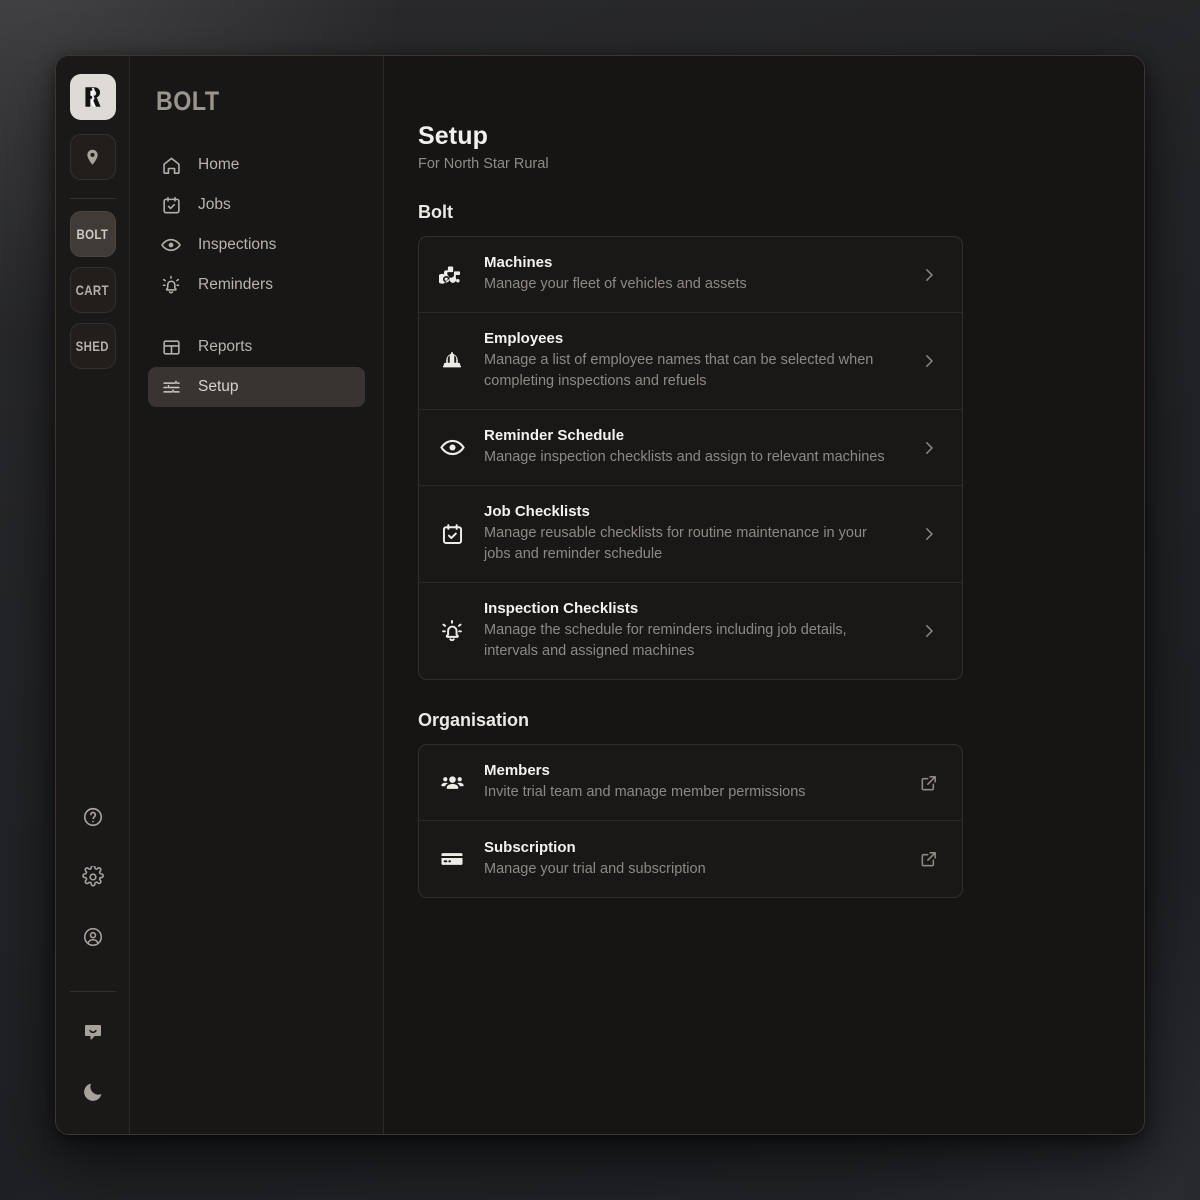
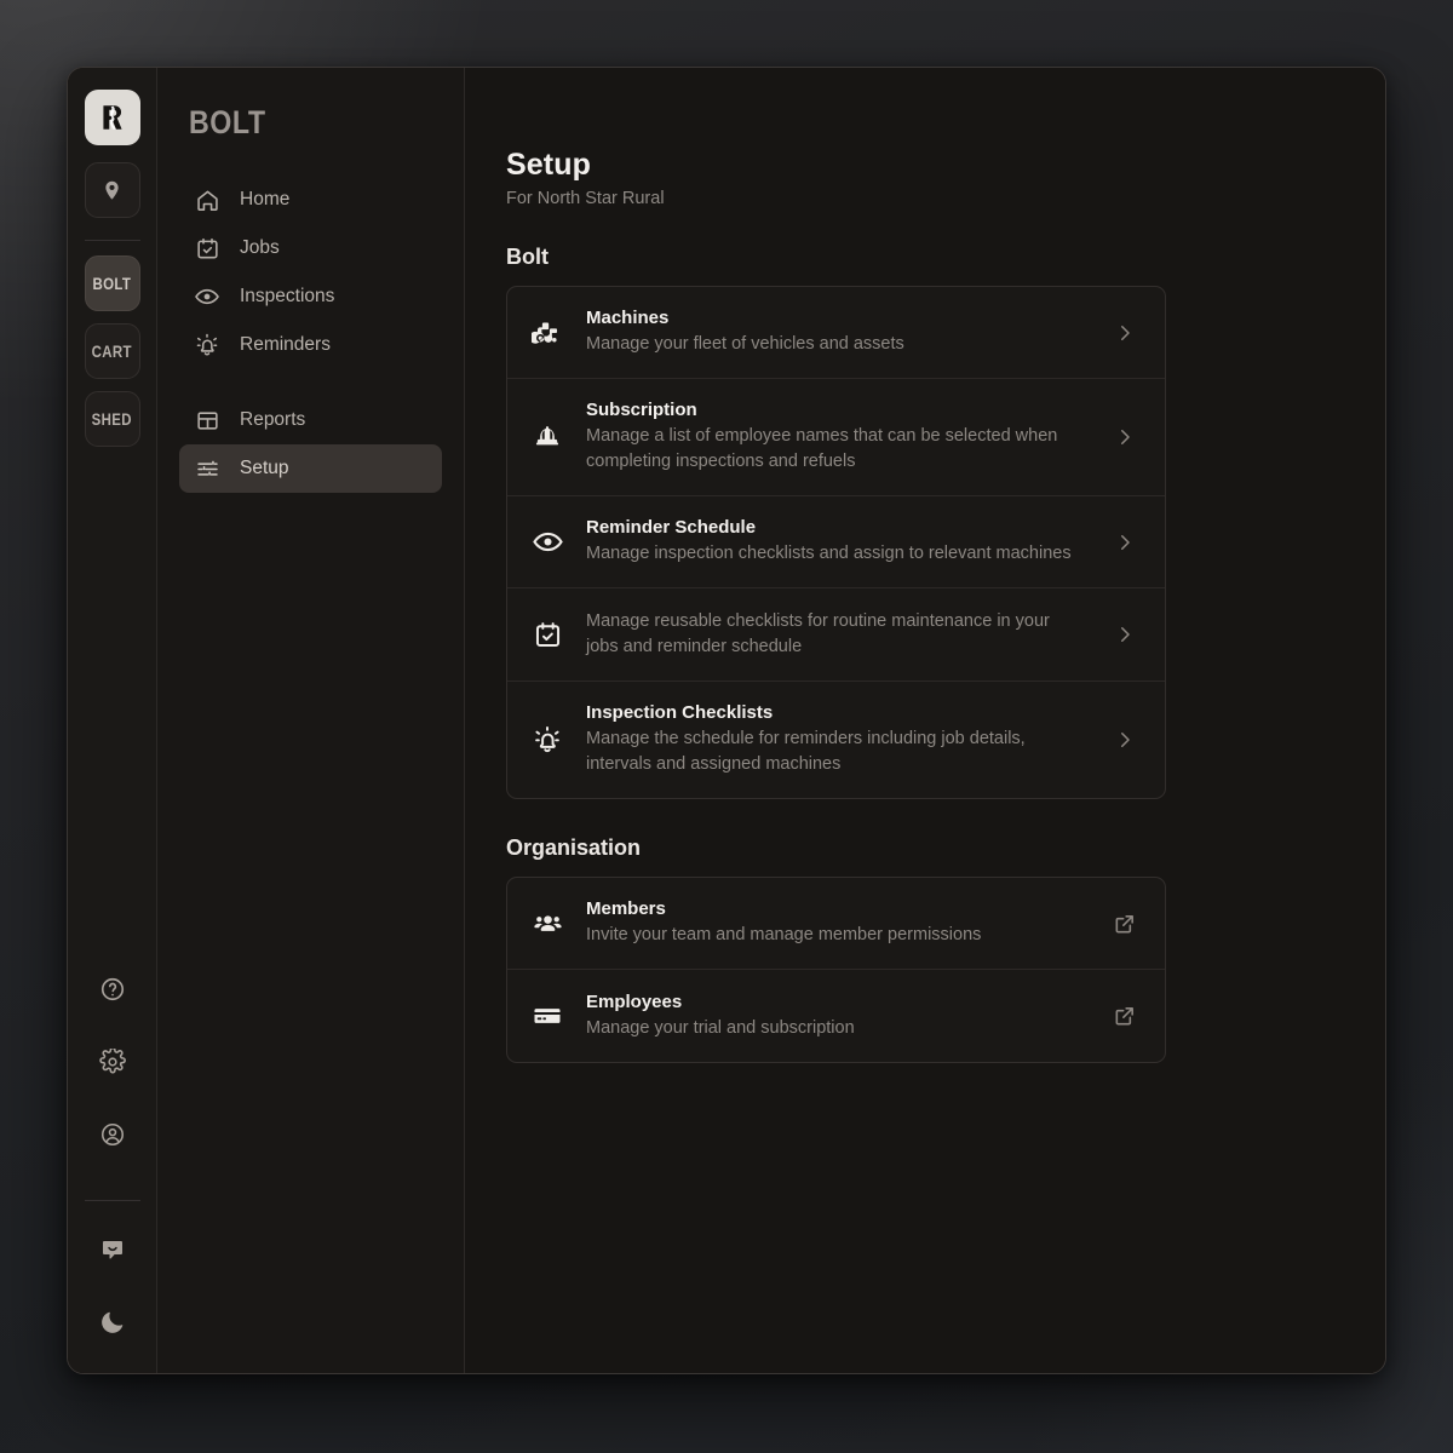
  BOLT
  CART
  SHED
  BOLT
  Home
  Jobs
  Inspections
  Reminders
  Reports
  Setup
  Setup
  For North Star Rural
  Bolt
  Machines
  Manage your fleet of vehicles and assets
- Employees
+ Subscription
  Manage a list of employee names that can be selected when completing inspections and refuels
  Reminder Schedule
  Manage inspection checklists and assign to relevant machines
- Job Checklists
  Manage reusable checklists for routine maintenance in your jobs and reminder schedule
  Inspection Checklists
  Manage the schedule for reminders including job details, intervals and assigned machines
  Organisation
  Members
- Invite trial team and manage member permissions
+ Invite your team and manage member permissions
- Subscription
+ Employees
  Manage your trial and subscription
